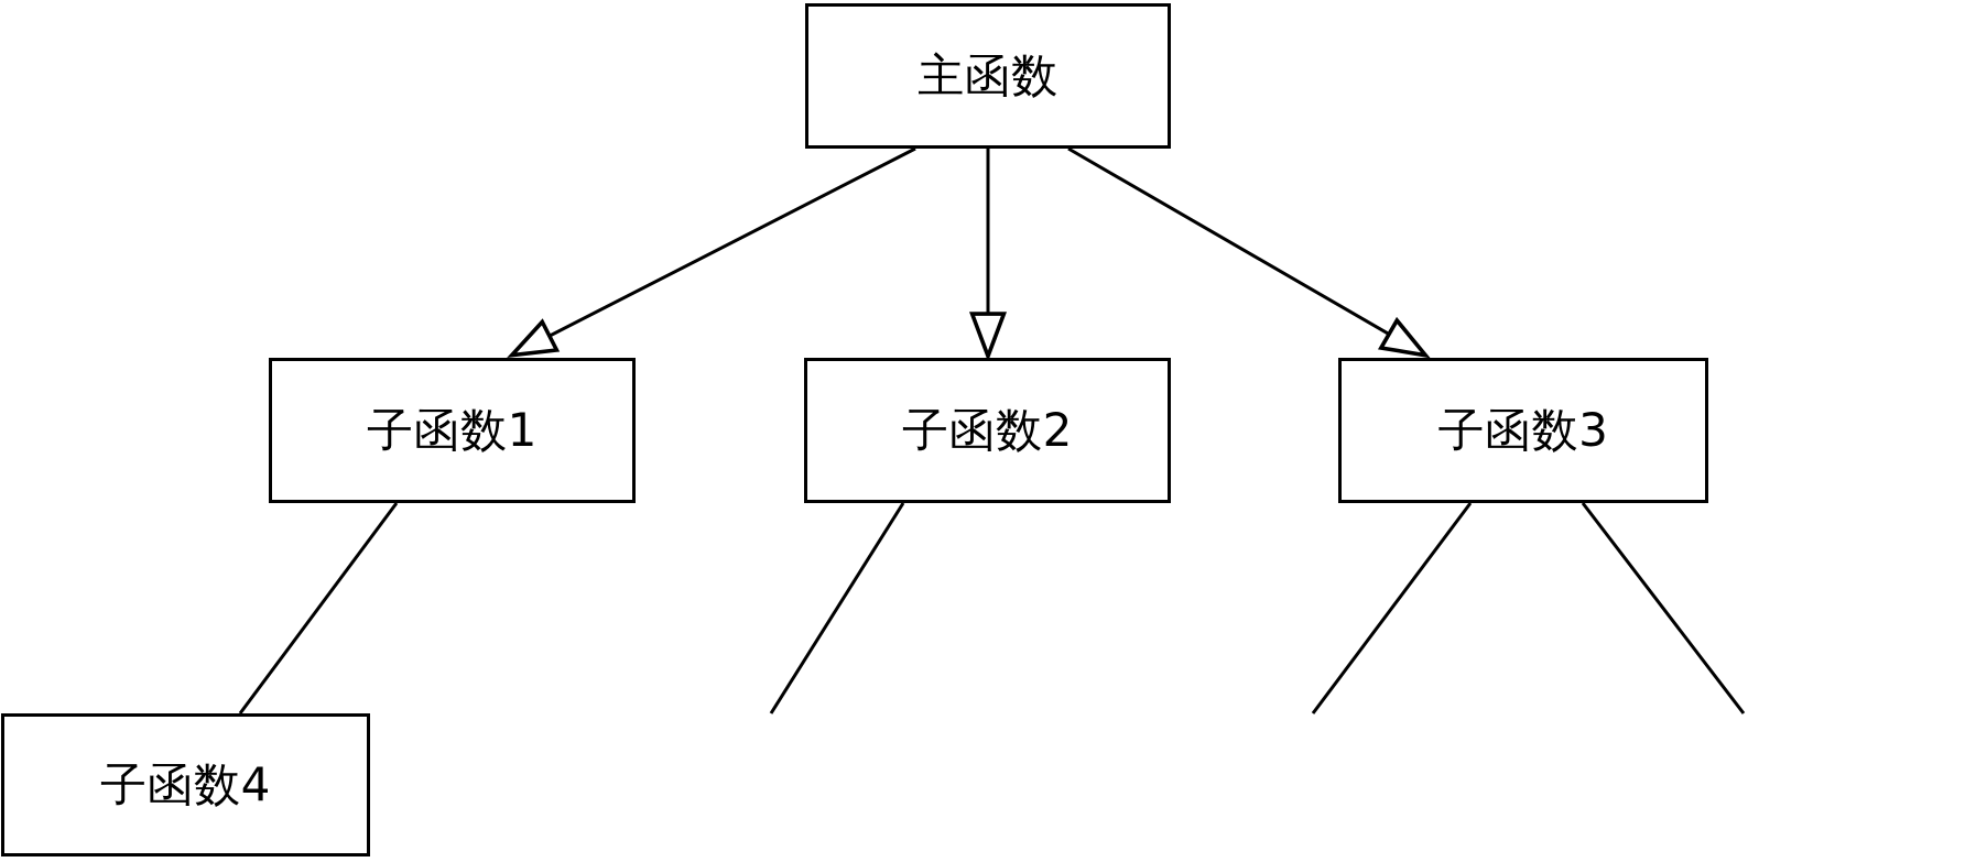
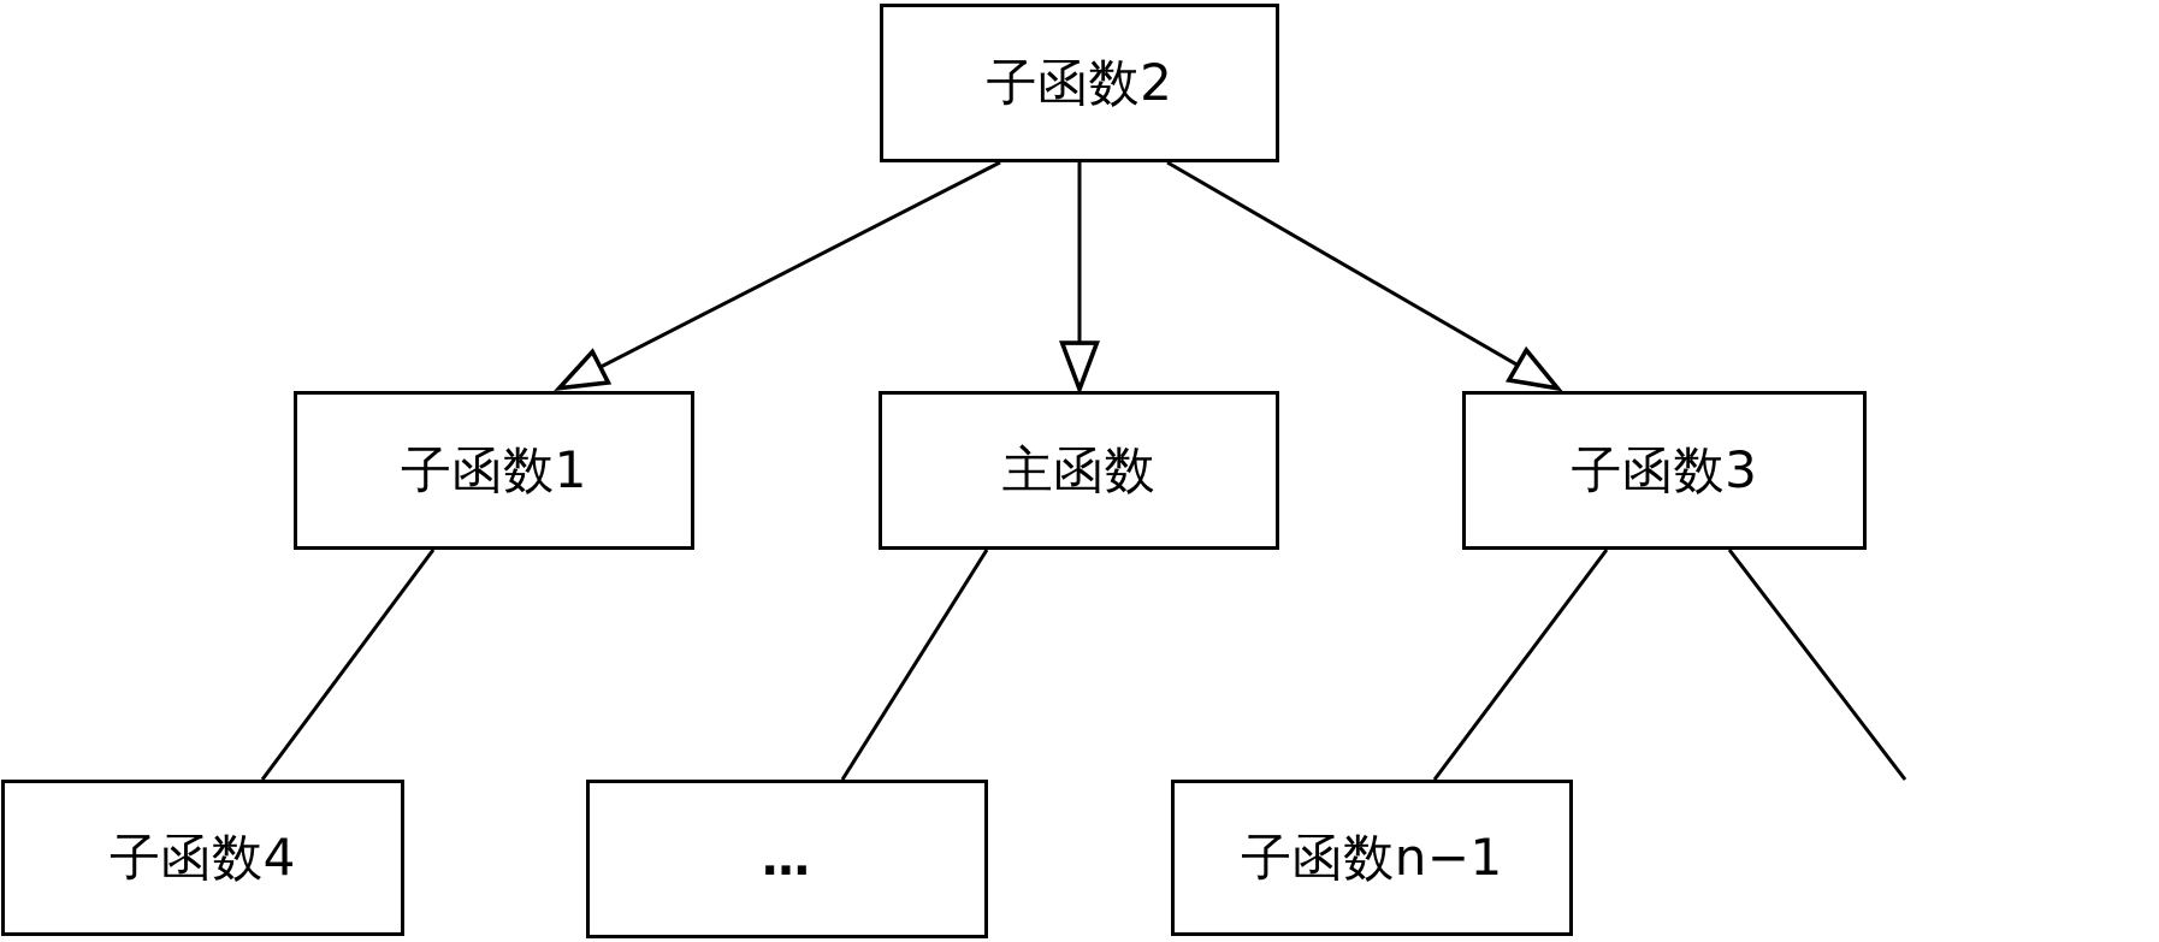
- 主函数
+ 子函数2
  子函数1
- 子函数2
+ 主函数
  子函数3
  子函数4
+ …
+ 子函数n−1
